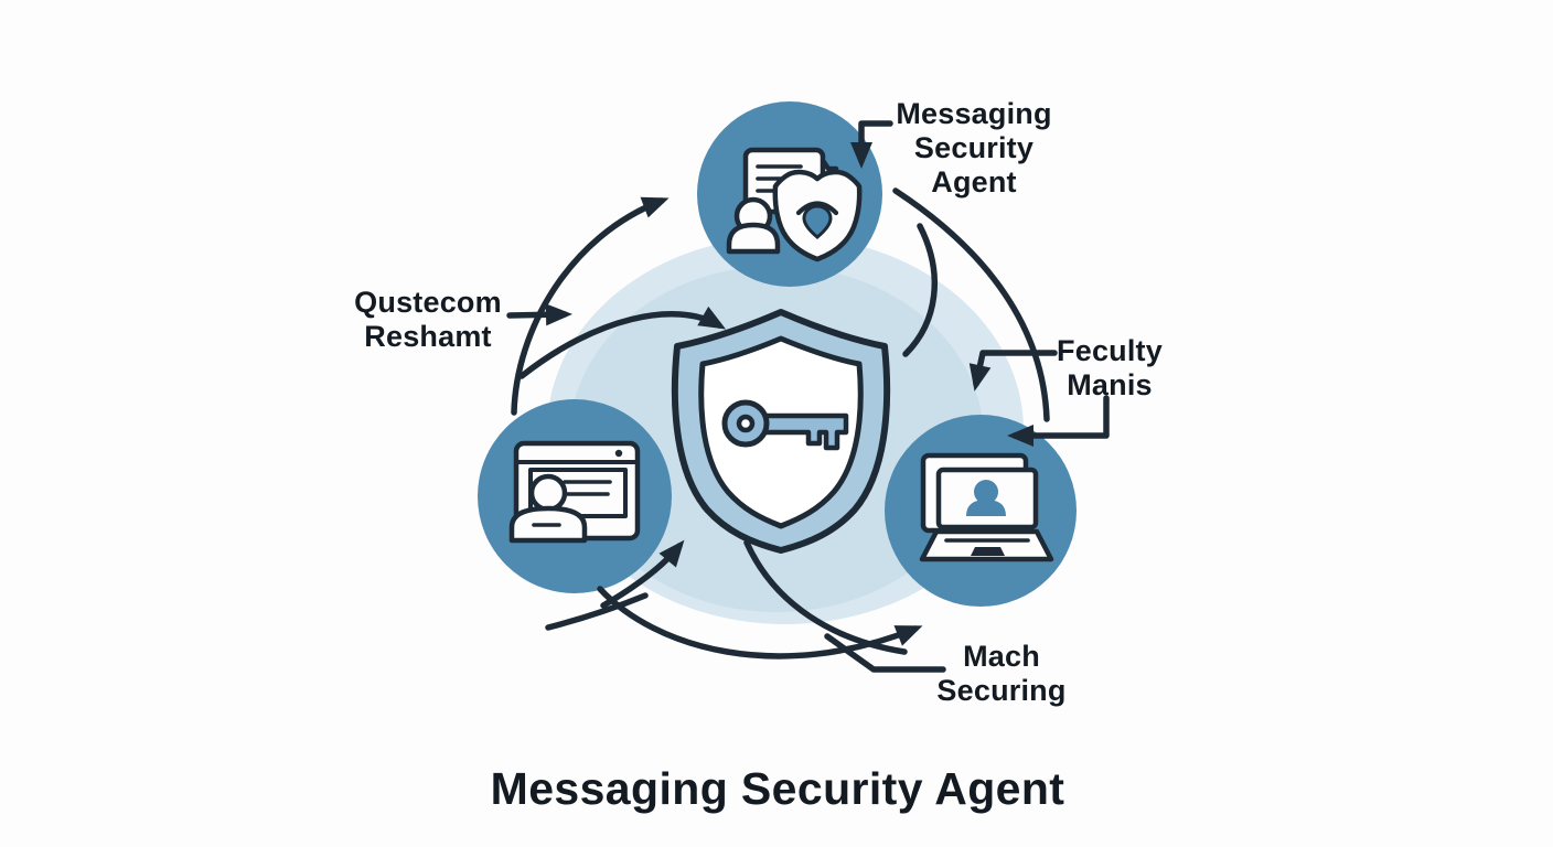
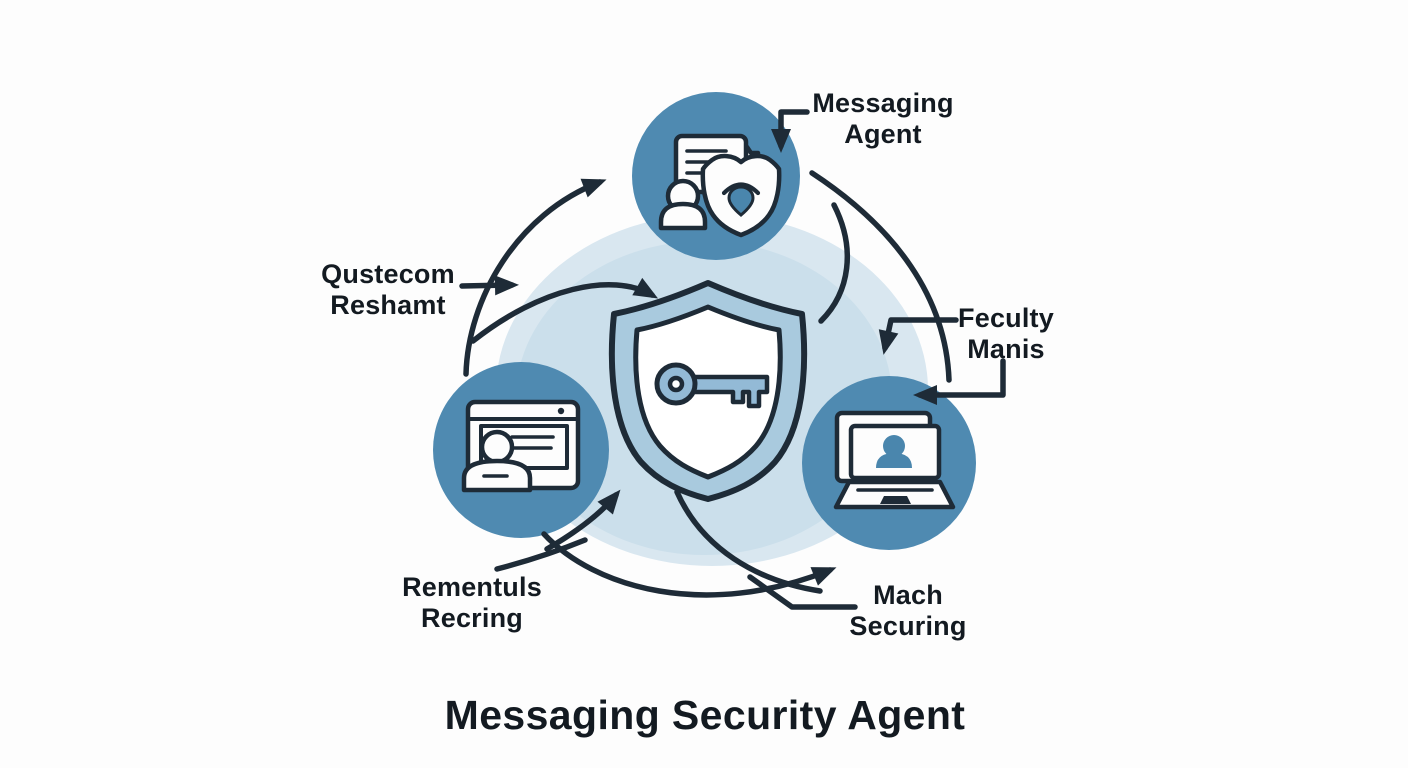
  Messaging
- Security
  Agent
  Qustecom
  Reshamt
  Feculty
  Manis
+ Rementuls
+ Recring
  Mach
  Securing
  Messaging Security Agent
